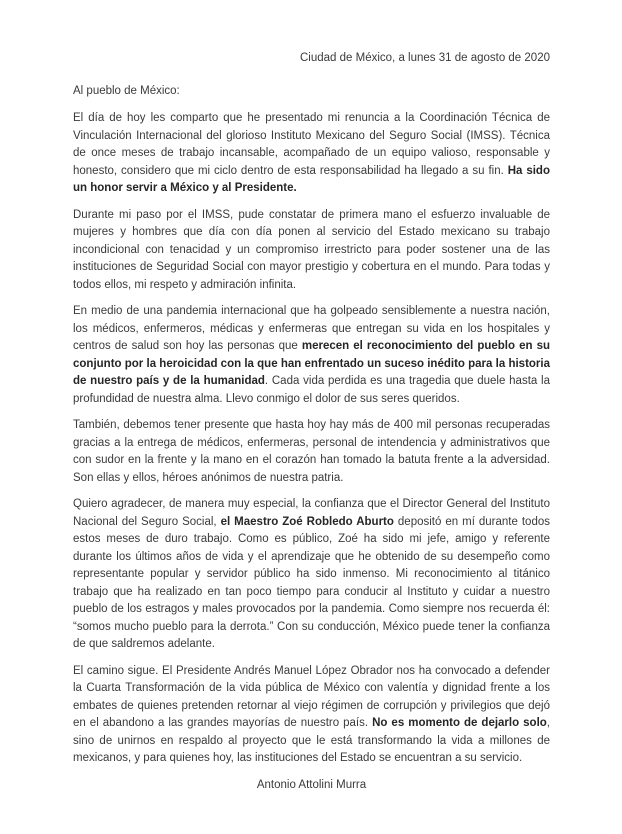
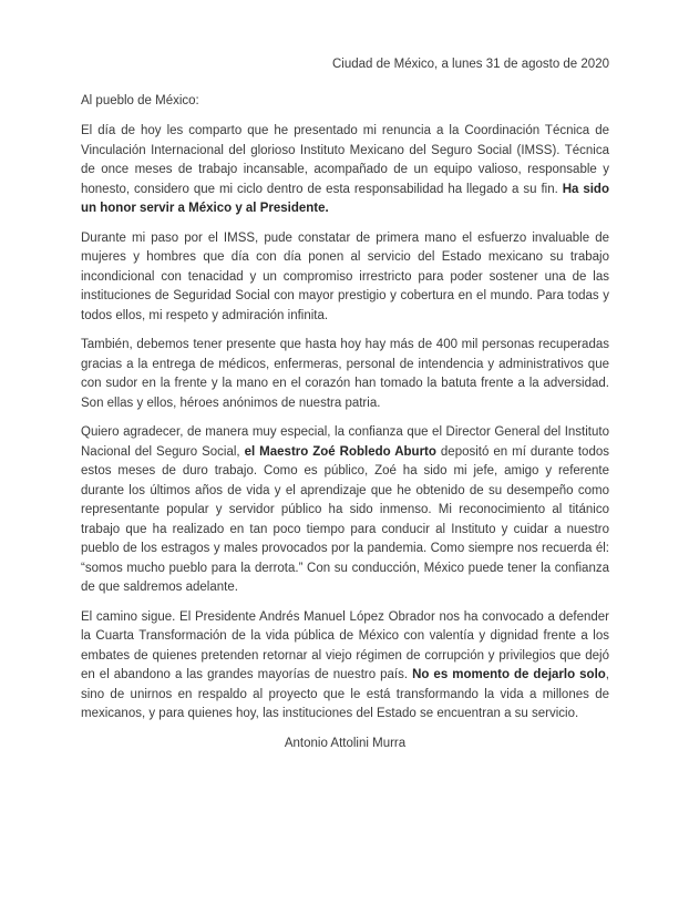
  Ciudad de México, a lunes 31 de agosto de 2020
  Al pueblo de México:
  El día de hoy les comparto que he presentado mi renuncia a la Coordinación Técnica de Vinculación Internacional del glorioso Instituto Mexicano del Seguro Social (IMSS). Técnica de once meses de trabajo incansable, acompañado de un equipo valioso, responsable y honesto, considero que mi ciclo dentro de esta responsabilidad ha llegado a su fin. Ha sido un honor servir a México y al Presidente.
  Durante mi paso por el IMSS, pude constatar de primera mano el esfuerzo invaluable de mujeres y hombres que día con día ponen al servicio del Estado mexicano su trabajo incondicional con tenacidad y un compromiso irrestricto para poder sostener una de las instituciones de Seguridad Social con mayor prestigio y cobertura en el mundo. Para todas y todos ellos, mi respeto y admiración infinita.
- En medio de una pandemia internacional que ha golpeado sensiblemente a nuestra nación, los médicos, enfermeros, médicas y enfermeras que entregan su vida en los hospitales y centros de salud son hoy las personas que merecen el reconocimiento del pueblo en su conjunto por la heroicidad con la que han enfrentado un suceso inédito para la historia de nuestro país y de la humanidad. Cada vida perdida es una tragedia que duele hasta la profundidad de nuestra alma. Llevo conmigo el dolor de sus seres queridos.
  También, debemos tener presente que hasta hoy hay más de 400 mil personas recuperadas gracias a la entrega de médicos, enfermeras, personal de intendencia y administrativos que con sudor en la frente y la mano en el corazón han tomado la batuta frente a la adversidad. Son ellas y ellos, héroes anónimos de nuestra patria.
  Quiero agradecer, de manera muy especial, la confianza que el Director General del Instituto Nacional del Seguro Social, el Maestro Zoé Robledo Aburto depositó en mí durante todos estos meses de duro trabajo. Como es público, Zoé ha sido mi jefe, amigo y referente durante los últimos años de vida y el aprendizaje que he obtenido de su desempeño como representante popular y servidor público ha sido inmenso. Mi reconocimiento al titánico trabajo que ha realizado en tan poco tiempo para conducir al Instituto y cuidar a nuestro pueblo de los estragos y males provocados por la pandemia. Como siempre nos recuerda él: “somos mucho pueblo para la derrota.” Con su conducción, México puede tener la confianza de que saldremos adelante.
  El camino sigue. El Presidente Andrés Manuel López Obrador nos ha convocado a defender la Cuarta Transformación de la vida pública de México con valentía y dignidad frente a los embates de quienes pretenden retornar al viejo régimen de corrupción y privilegios que dejó en el abandono a las grandes mayorías de nuestro país. No es momento de dejarlo solo, sino de unirnos en respaldo al proyecto que le está transformando la vida a millones de mexicanos, y para quienes hoy, las instituciones del Estado se encuentran a su servicio.
  Antonio Attolini Murra
